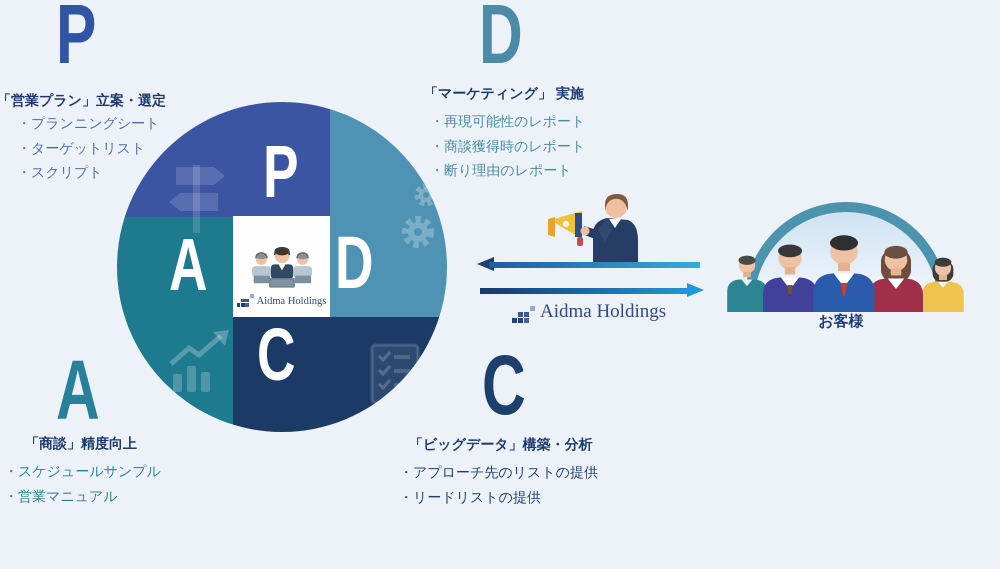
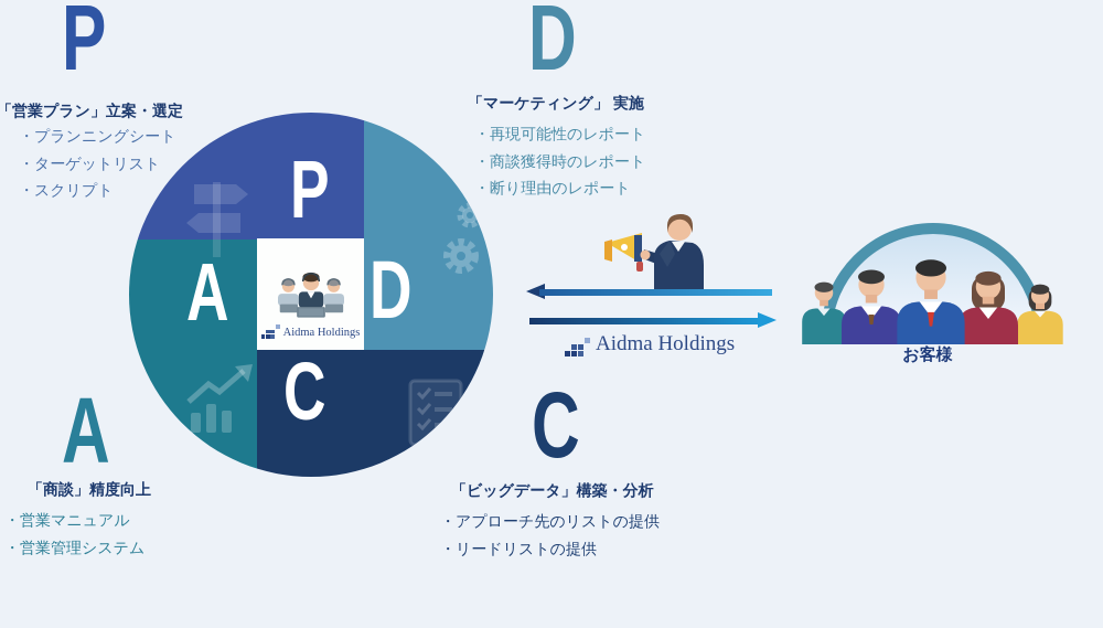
  P
  「営業プラン」立案・選定
  ・プランニング
  ・ターゲットリ
  ・スクリプト
  D
  「マーケティング」 実施
  再現可能性のレポート
  商談獲得時のレポート
  断り理由のレポート
  A
  「商談」精度向上
- ・スケジュールサンプル
  ・営業マニュアル
+ ・営業管理システム
  C
  「ビッグデータ」構築・分析
  ・アプローチ先のリストの提供
  ・リードリストの提供
  P
  D
  C
  A
  Aidma Holdings
  Aidma Holdings
  お客様
